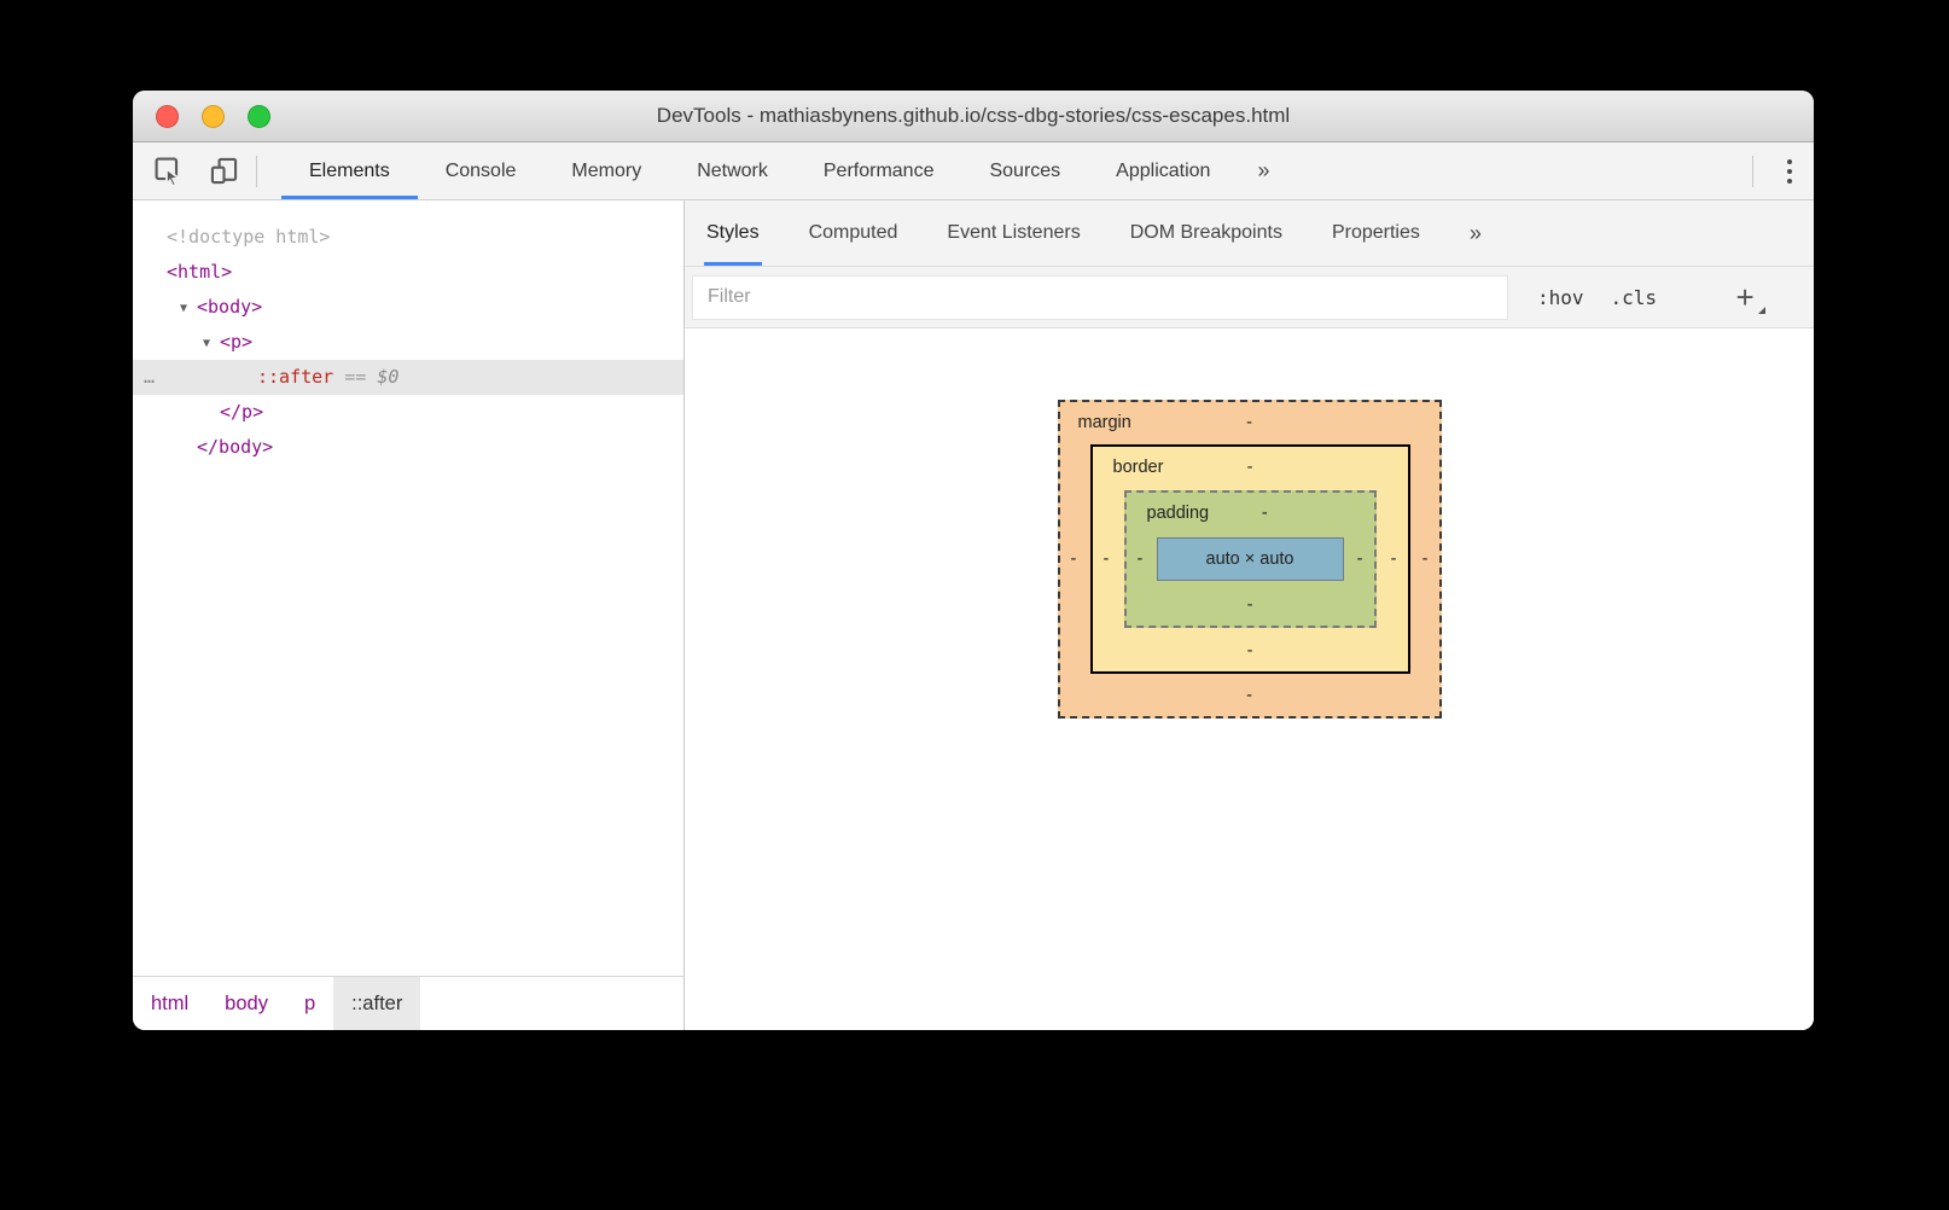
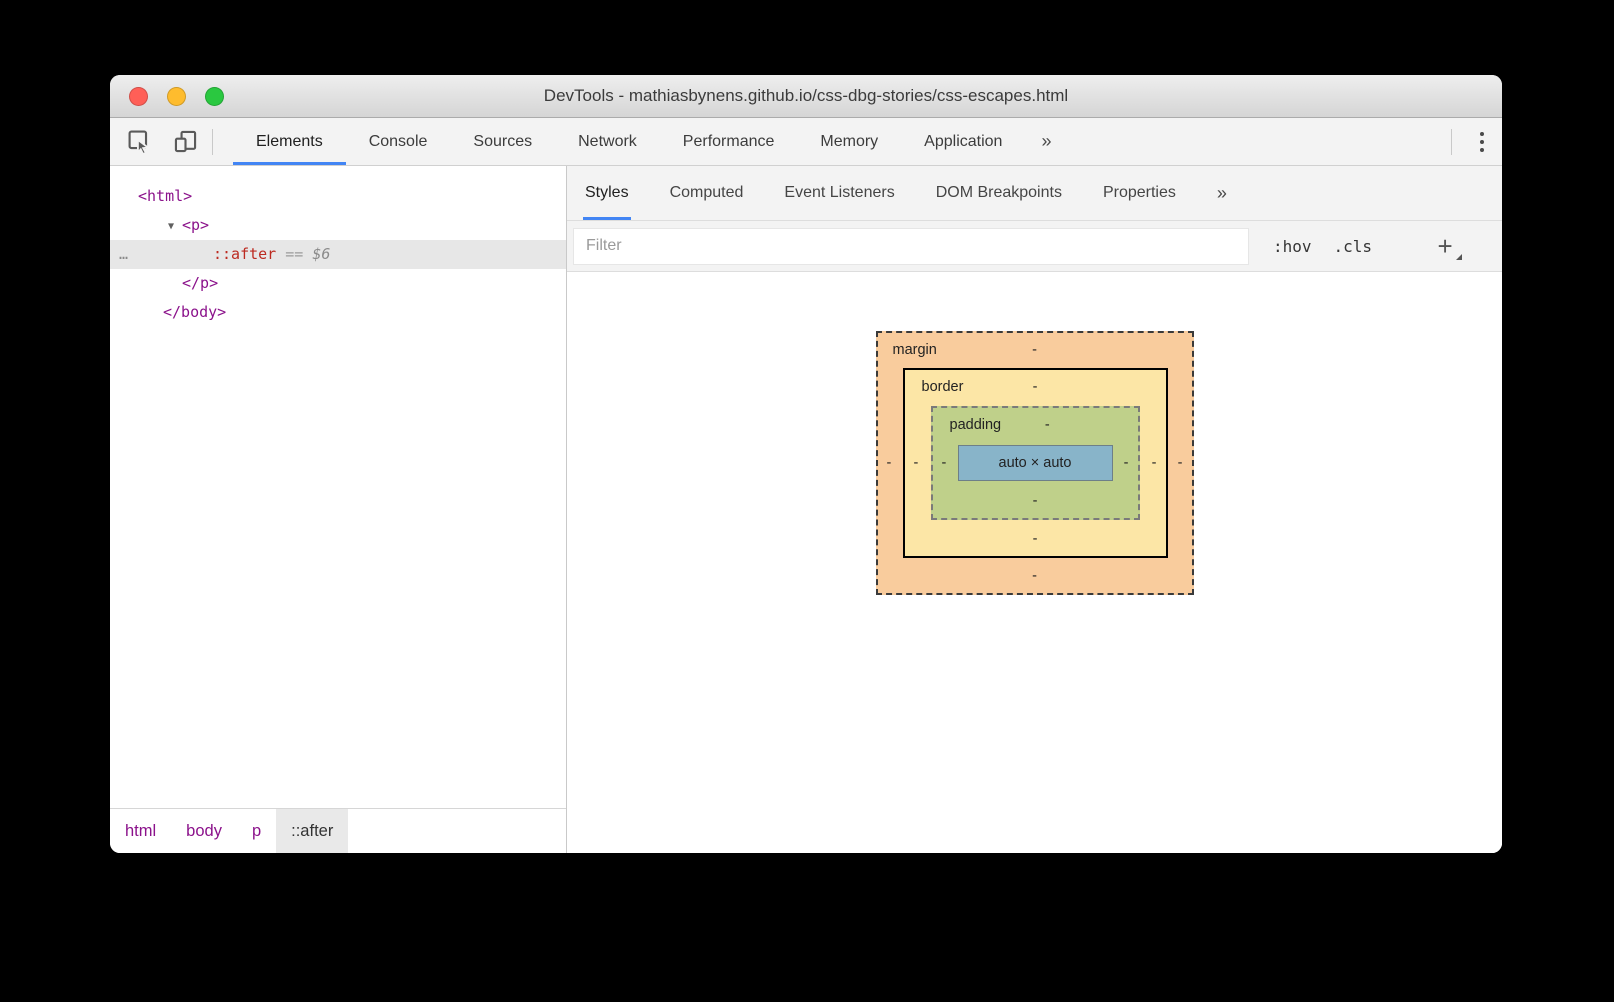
  DevTools - mathiasbynens.github.io/css-dbg-stories/css-escapes.html
  Elements
  Console
- Memory
+ Sources
  Network
  Performance
- Sources
+ Memory
  Application
  »
- <!doctype html>
  <html>
- ▼ <body>
  ▼ <p>
  …
- ::after == $0
+ ::after == $6
  </p>
  </body>
  html
  body
  p
  ::after
  Styles
  Computed
  Event Listeners
  DOM Breakpoints
  Properties
  »
  Filter
  :hov
  .cls
  +
  margin
  -
  -
  -
  -
  border
  -
  -
  -
  -
  padding
  -
  -
  -
  -
  auto × auto
